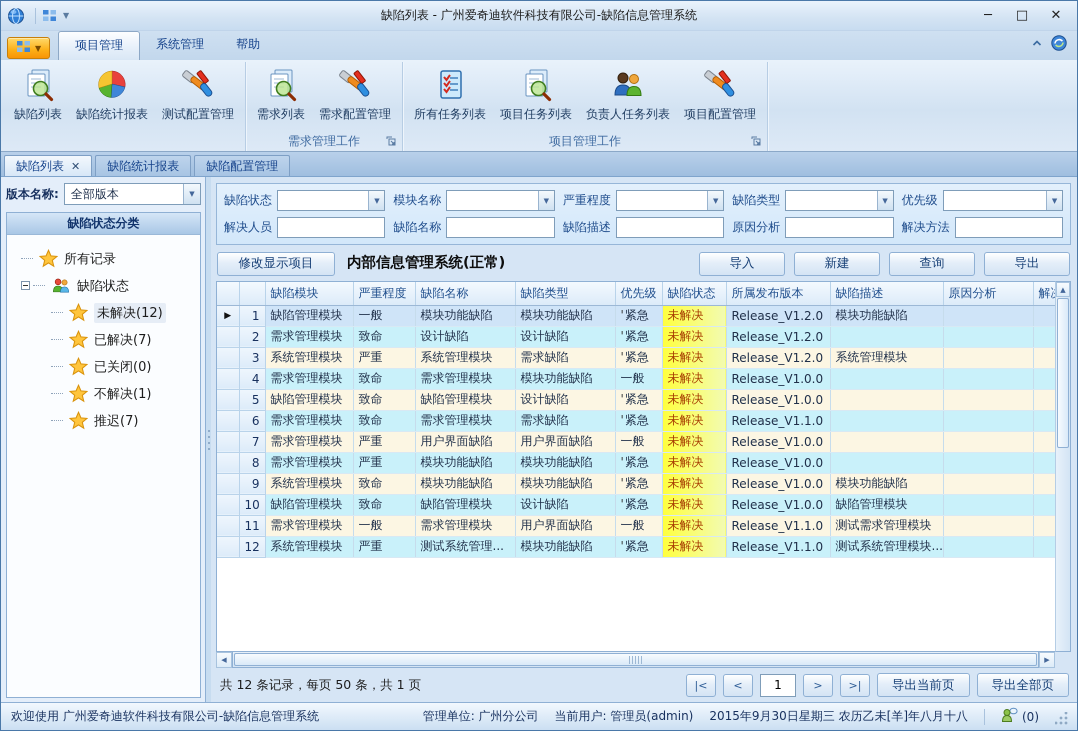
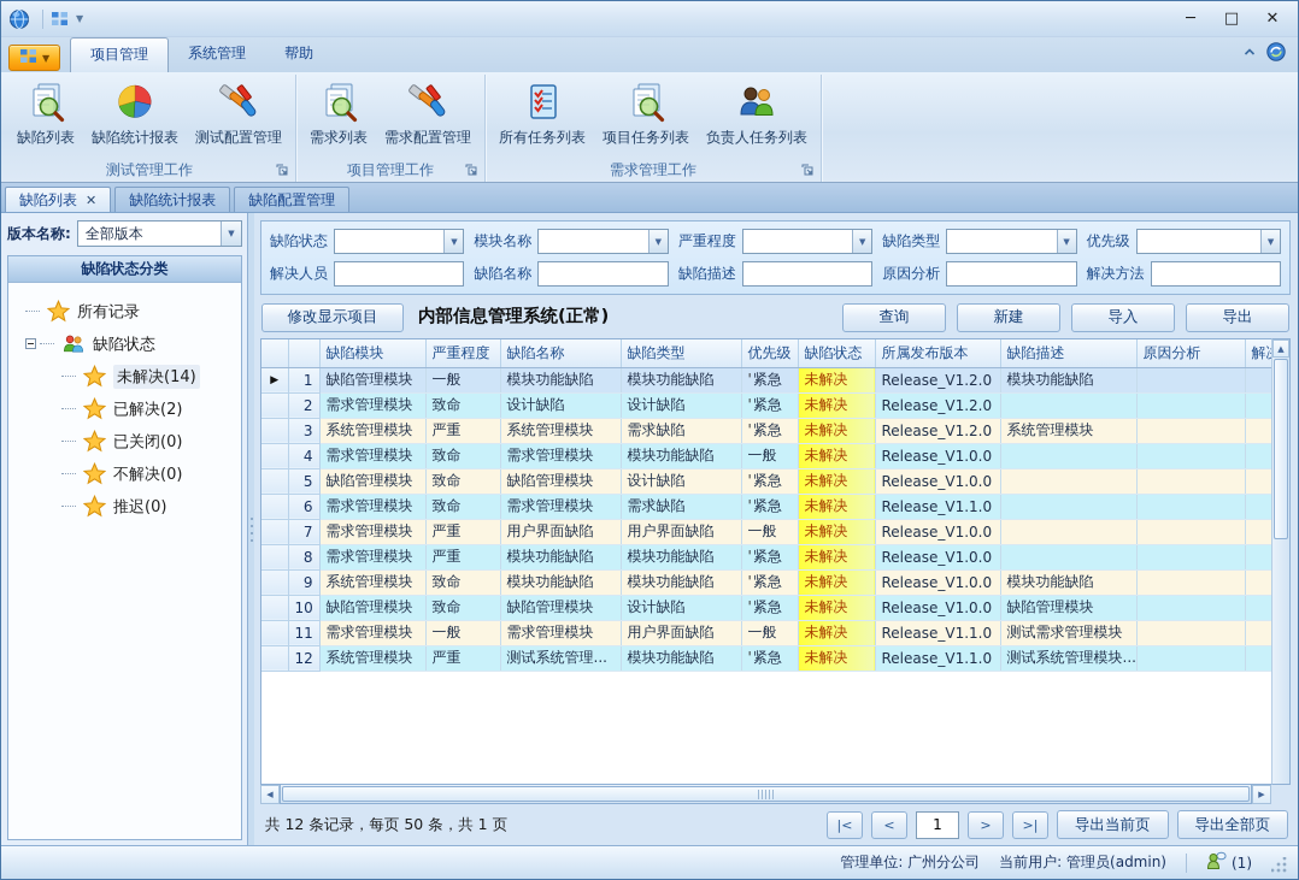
  ▼
- 缺陷列表 - 广州爱奇迪软件科技有限公司-缺陷信息管理系统
  ─
  □
  ✕
  ▼
  项目管理
  系统管理
  帮助
  缺陷列表
  缺陷统计报表
  测试配置管理
+ 测试管理工作
  需求列表
  需求配置管理
- 需求管理工作
+ 项目管理工作
  所有任务列表
  项目任务列表
  负责人任务列表
- 项目配置管理
- 项目管理工作
+ 需求管理工作
  缺陷列表
  ✕
  缺陷统计报表
  缺陷配置管理
  版本名称:
  全部版本
  ▼
  缺陷状态分类
  所有记录
  缺陷状态
- 未解决(12)
+ 未解决(14)
- 已解决(7)
+ 已解决(2)
  已关闭(0)
- 不解决(1)
+ 不解决(0)
- 推迟(7)
+ 推迟(0)
  缺陷状态
  ▼
  模块名称
  ▼
  严重程度
  ▼
  缺陷类型
  ▼
  优先级
  ▼
  解决人员
  缺陷名称
  缺陷描述
  原因分析
  解决方法
  修改显示项目
  内部信息管理系统(正常)
- 导入
+ 查询
  新建
- 查询
+ 导入
  导出
  		缺陷模块	严重程度	缺陷名称	缺陷类型	优先级	缺陷状态	所属发布版本	缺陷描述	原因分析	解
  ▶	1	缺陷管理模块	一般	模块功能缺陷	模块功能缺陷	紧急	未解决	Release_V1.2.0	模块功能缺陷
  	2	需求管理模块	致命	设计缺陷	设计缺陷	紧急	未解决	Release_V1.2.0
  	3	系统管理模块	严重	系统管理模块	需求缺陷	紧急	未解决	Release_V1.2.0	系统管理模块
  	4	需求管理模块	致命	需求管理模块	模块功能缺陷	一般	未解决	Release_V1.0.0
  	5	缺陷管理模块	致命	缺陷管理模块	设计缺陷	紧急	未解决	Release_V1.0.0
  	6	需求管理模块	致命	需求管理模块	需求缺陷	紧急	未解决	Release_V1.1.0
  	7	需求管理模块	严重	用户界面缺陷	用户界面缺陷	一般	未解决	Release_V1.0.0
  	8	需求管理模块	严重	模块功能缺陷	模块功能缺陷	紧急	未解决	Release_V1.0.0
  	9	系统管理模块	致命	模块功能缺陷	模块功能缺陷	紧急	未解决	Release_V1.0.0	模块功能缺陷
  	10	缺陷管理模块	致命	缺陷管理模块	设计缺陷	紧急	未解决	Release_V1.0.0	缺陷管理模块
  	11	需求管理模块	一般	需求管理模块	用户界面缺陷	一般	未解决	Release_V1.1.0	测试需求管理模块
  	12	系统管理模块	严重	测试系统管理...	模块功能缺陷	紧急	未解决	Release_V1.1.0	测试系统管理模块...
  ▲
  ◀
  ▶
  共 12 条记录，每页 50 条，共 1 页
  |<
  <
  1
  >
  >|
  导出当前页
  导出全部页
- 欢迎使用 广州爱奇迪软件科技有限公司-缺陷信息管理系统
  管理单位: 广州分公司
  当前用户: 管理员(admin)
- 2015年9月30日星期三 农历乙未[羊]年八月十八
- (0)
+ (1)
